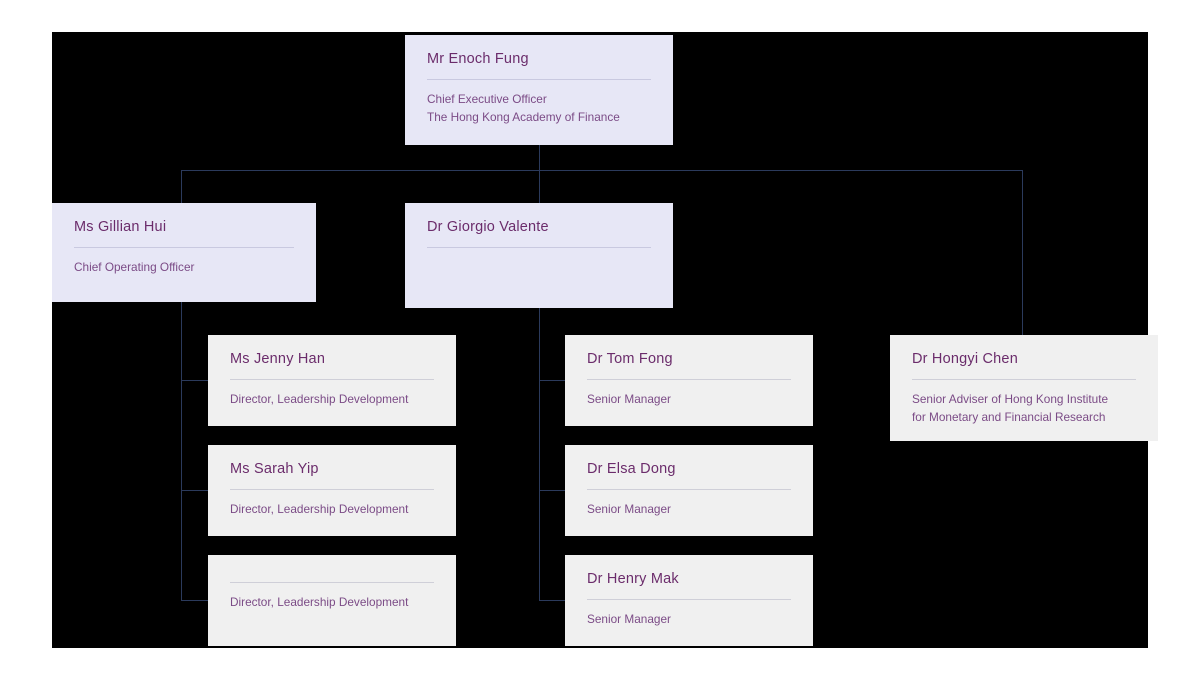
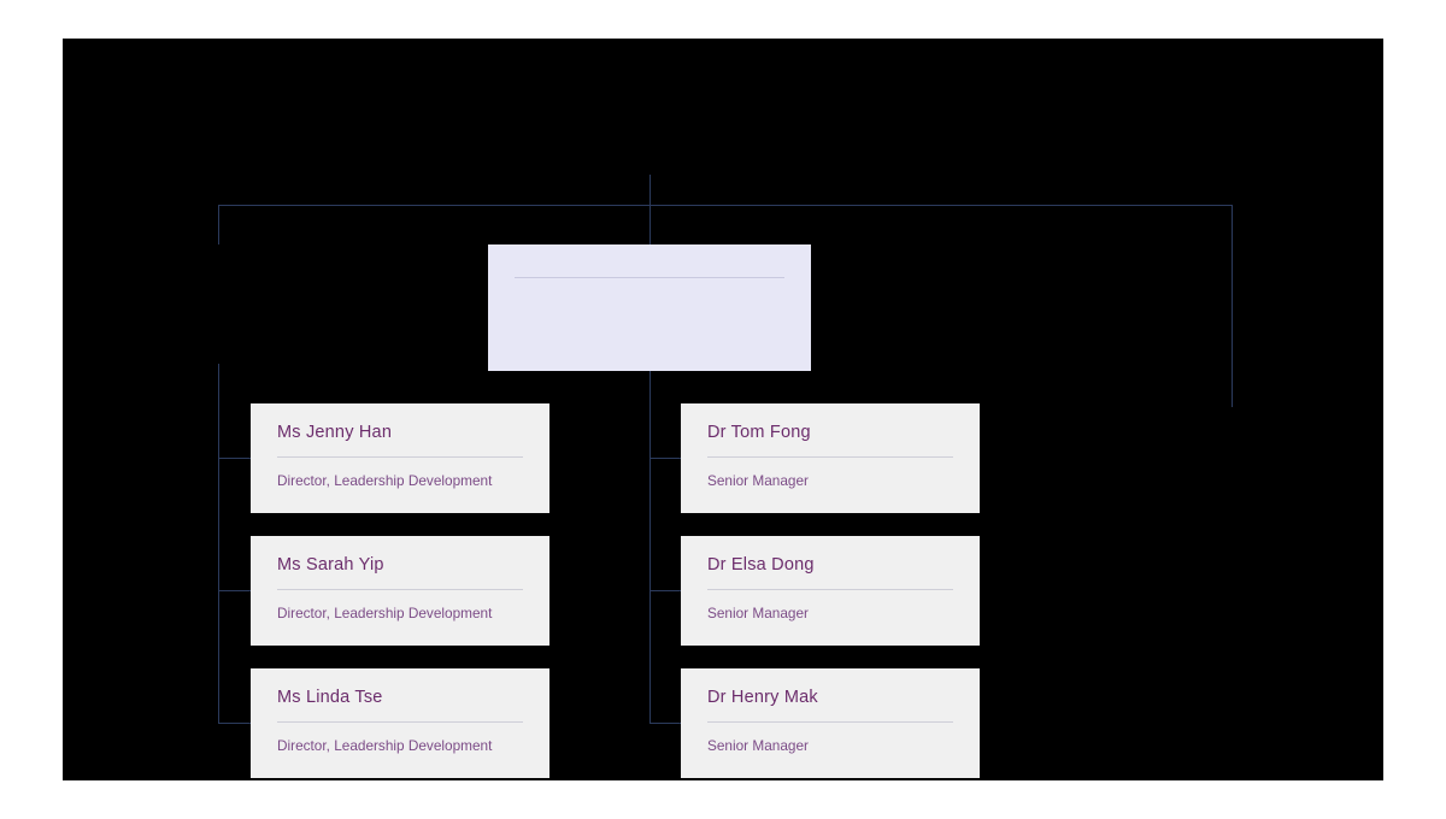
- Mr Enoch Fung
- Chief Executive Officer
- The Hong Kong Academy of Finance
- Ms Gillian Hui
- Chief Operating Officer
- Dr Giorgio Valente
  Ms Jenny Han
  Director, Leadership Development
  Ms Sarah Yip
  Director, Leadership Development
+ Ms Linda Tse
  Director, Leadership Development
  Dr Tom Fong
  Senior Manager
  Dr Elsa Dong
  Senior Manager
  Dr Henry Mak
  Senior Manager
- Dr Hongyi Chen
- Senior Adviser of Hong Kong Institute
- for Monetary and Financial Research
